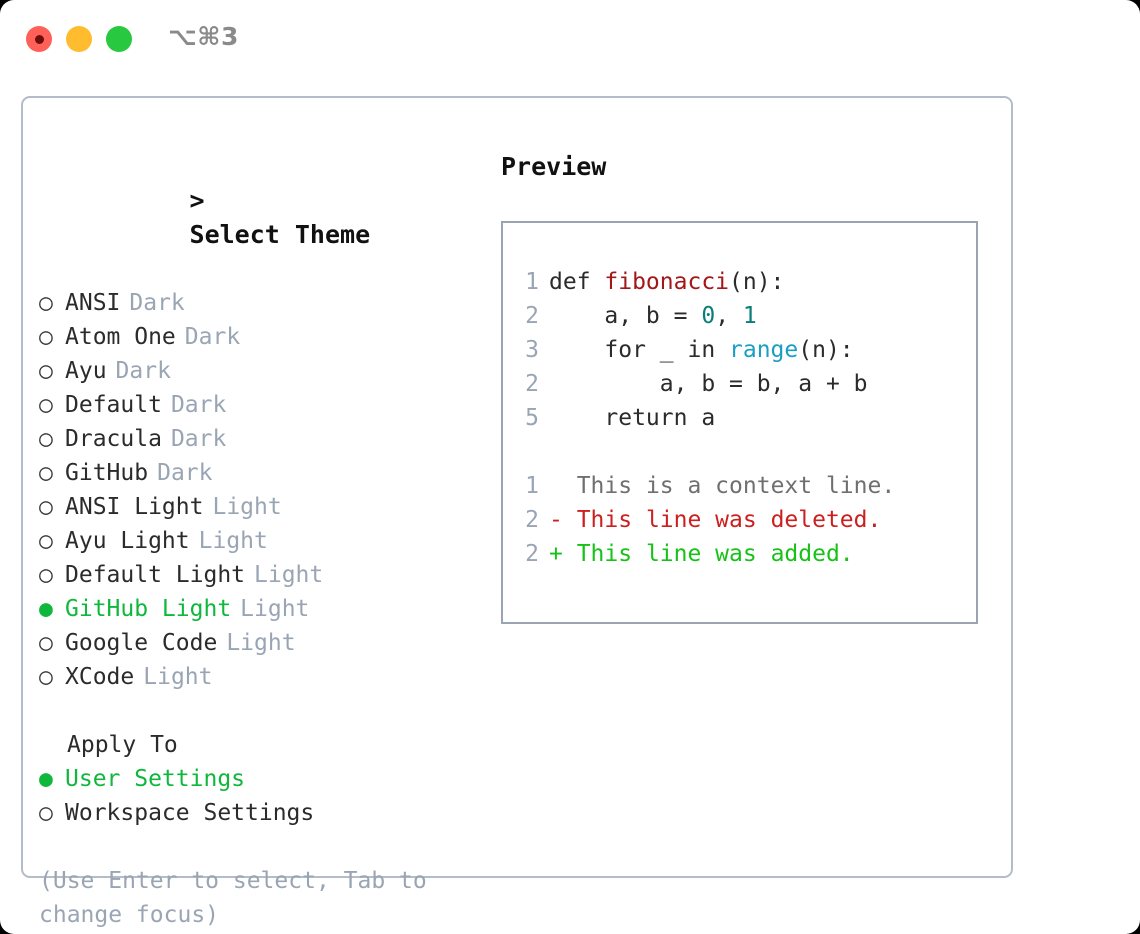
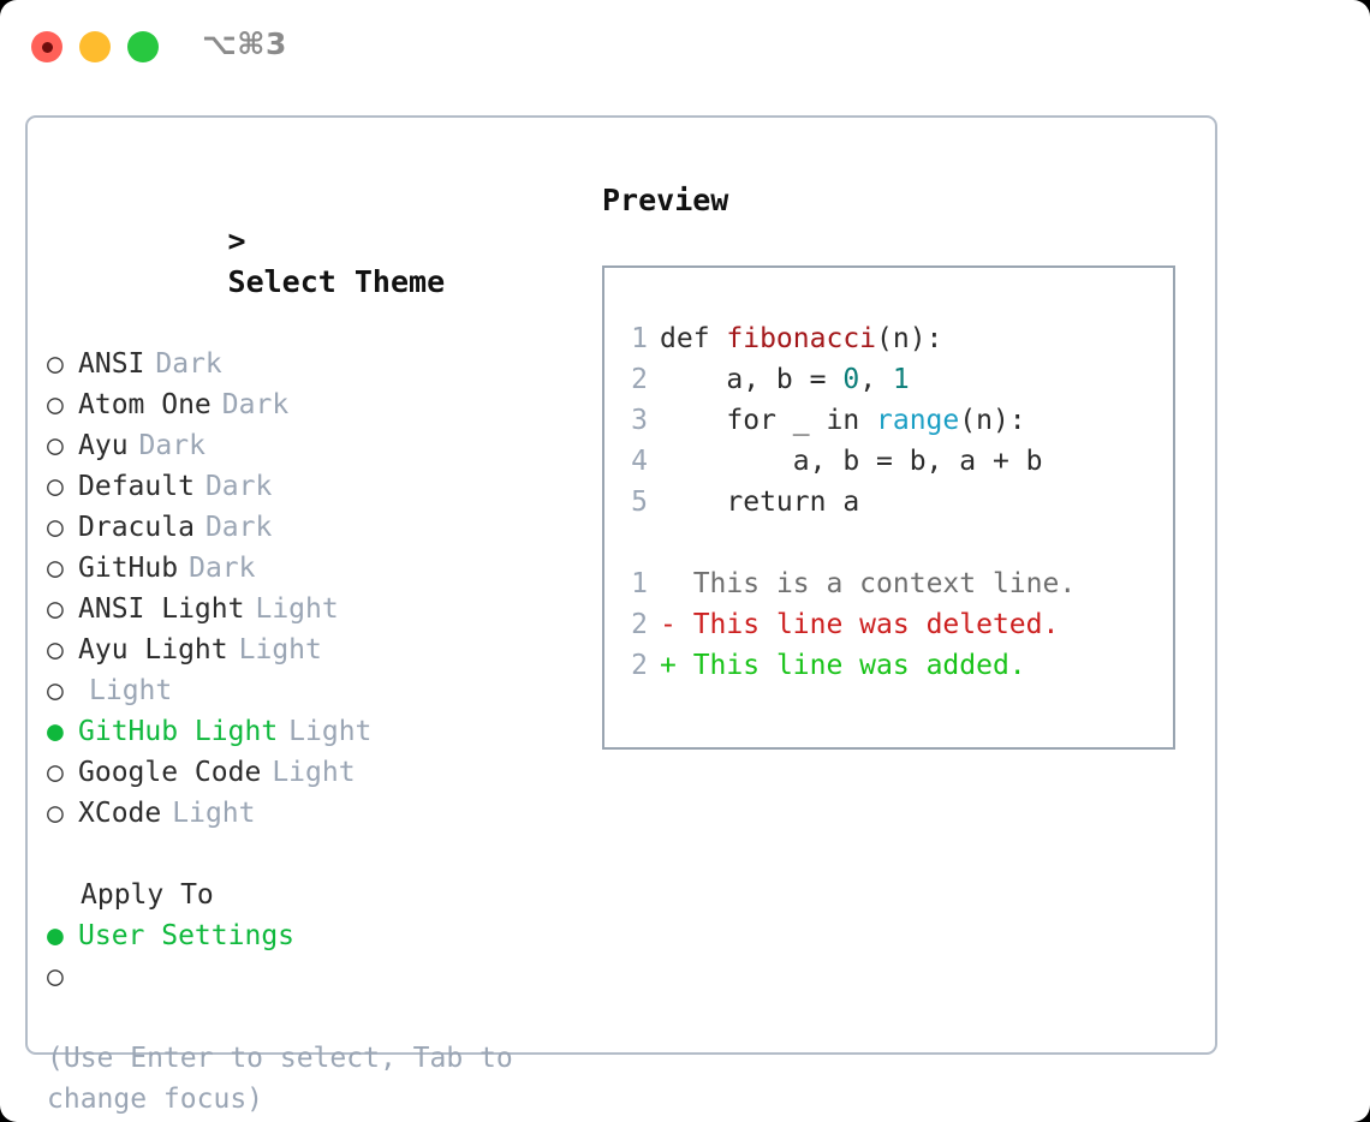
  ⌥⌘3
  > Select Theme
  ○
  ANSI
  Dark
  ○
  Atom One
  Dark
  ○
  Ayu
  Dark
  ○
  Default
  Dark
  ○
  Dracula
  Dark
  ○
  GitHub
  Dark
  ○
  ANSI Light
  Light
  ○
  Ayu Light
  Light
  ○
- Default Light
  Light
  ●
  GitHub Light
  Light
  ○
  Google Code
  Light
  ○
  XCode
  Light
  Apply To
  ●
  User Settings
  ○
- Workspace Settings
  (Use Enter to select, Tab to change focus)
  Preview
  1 def fibonacci(n):
  2 a, b = 0, 1
  3 for _ in range(n):
- 2 a, b = b, a + b
+ 4 a, b = b, a + b
  5 return a
  1 This is a context line.
  2 - This line was deleted.
  2 + This line was added.
